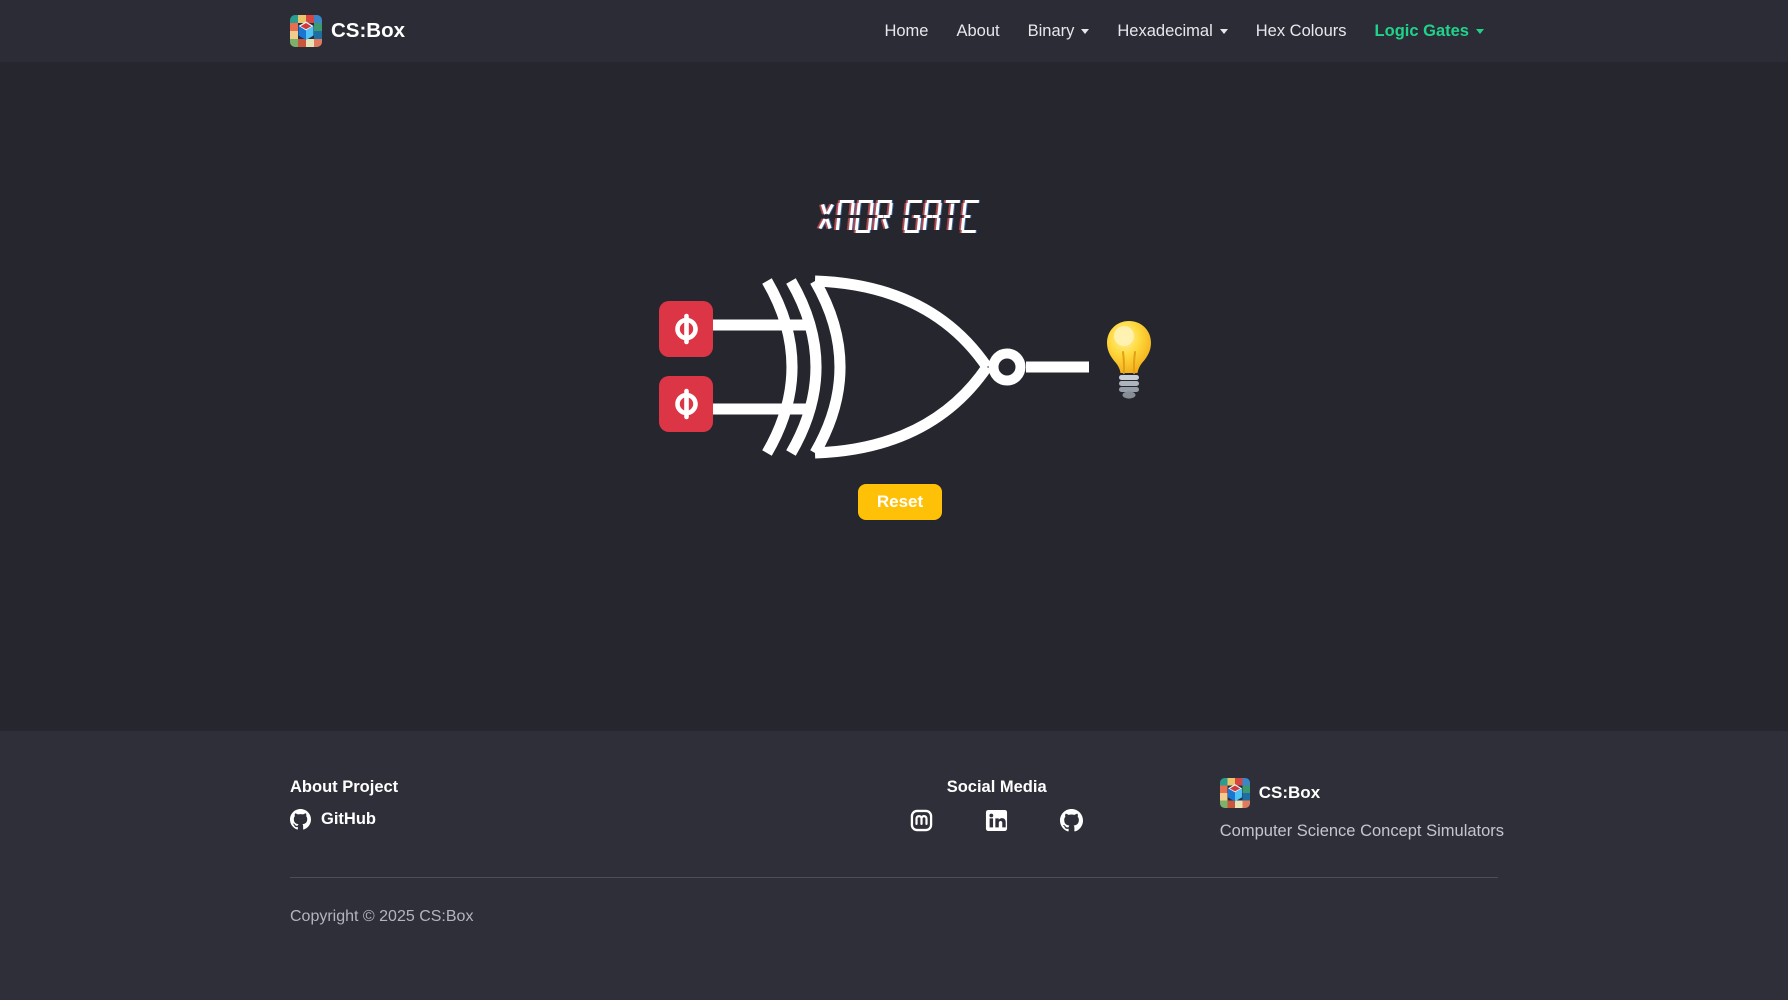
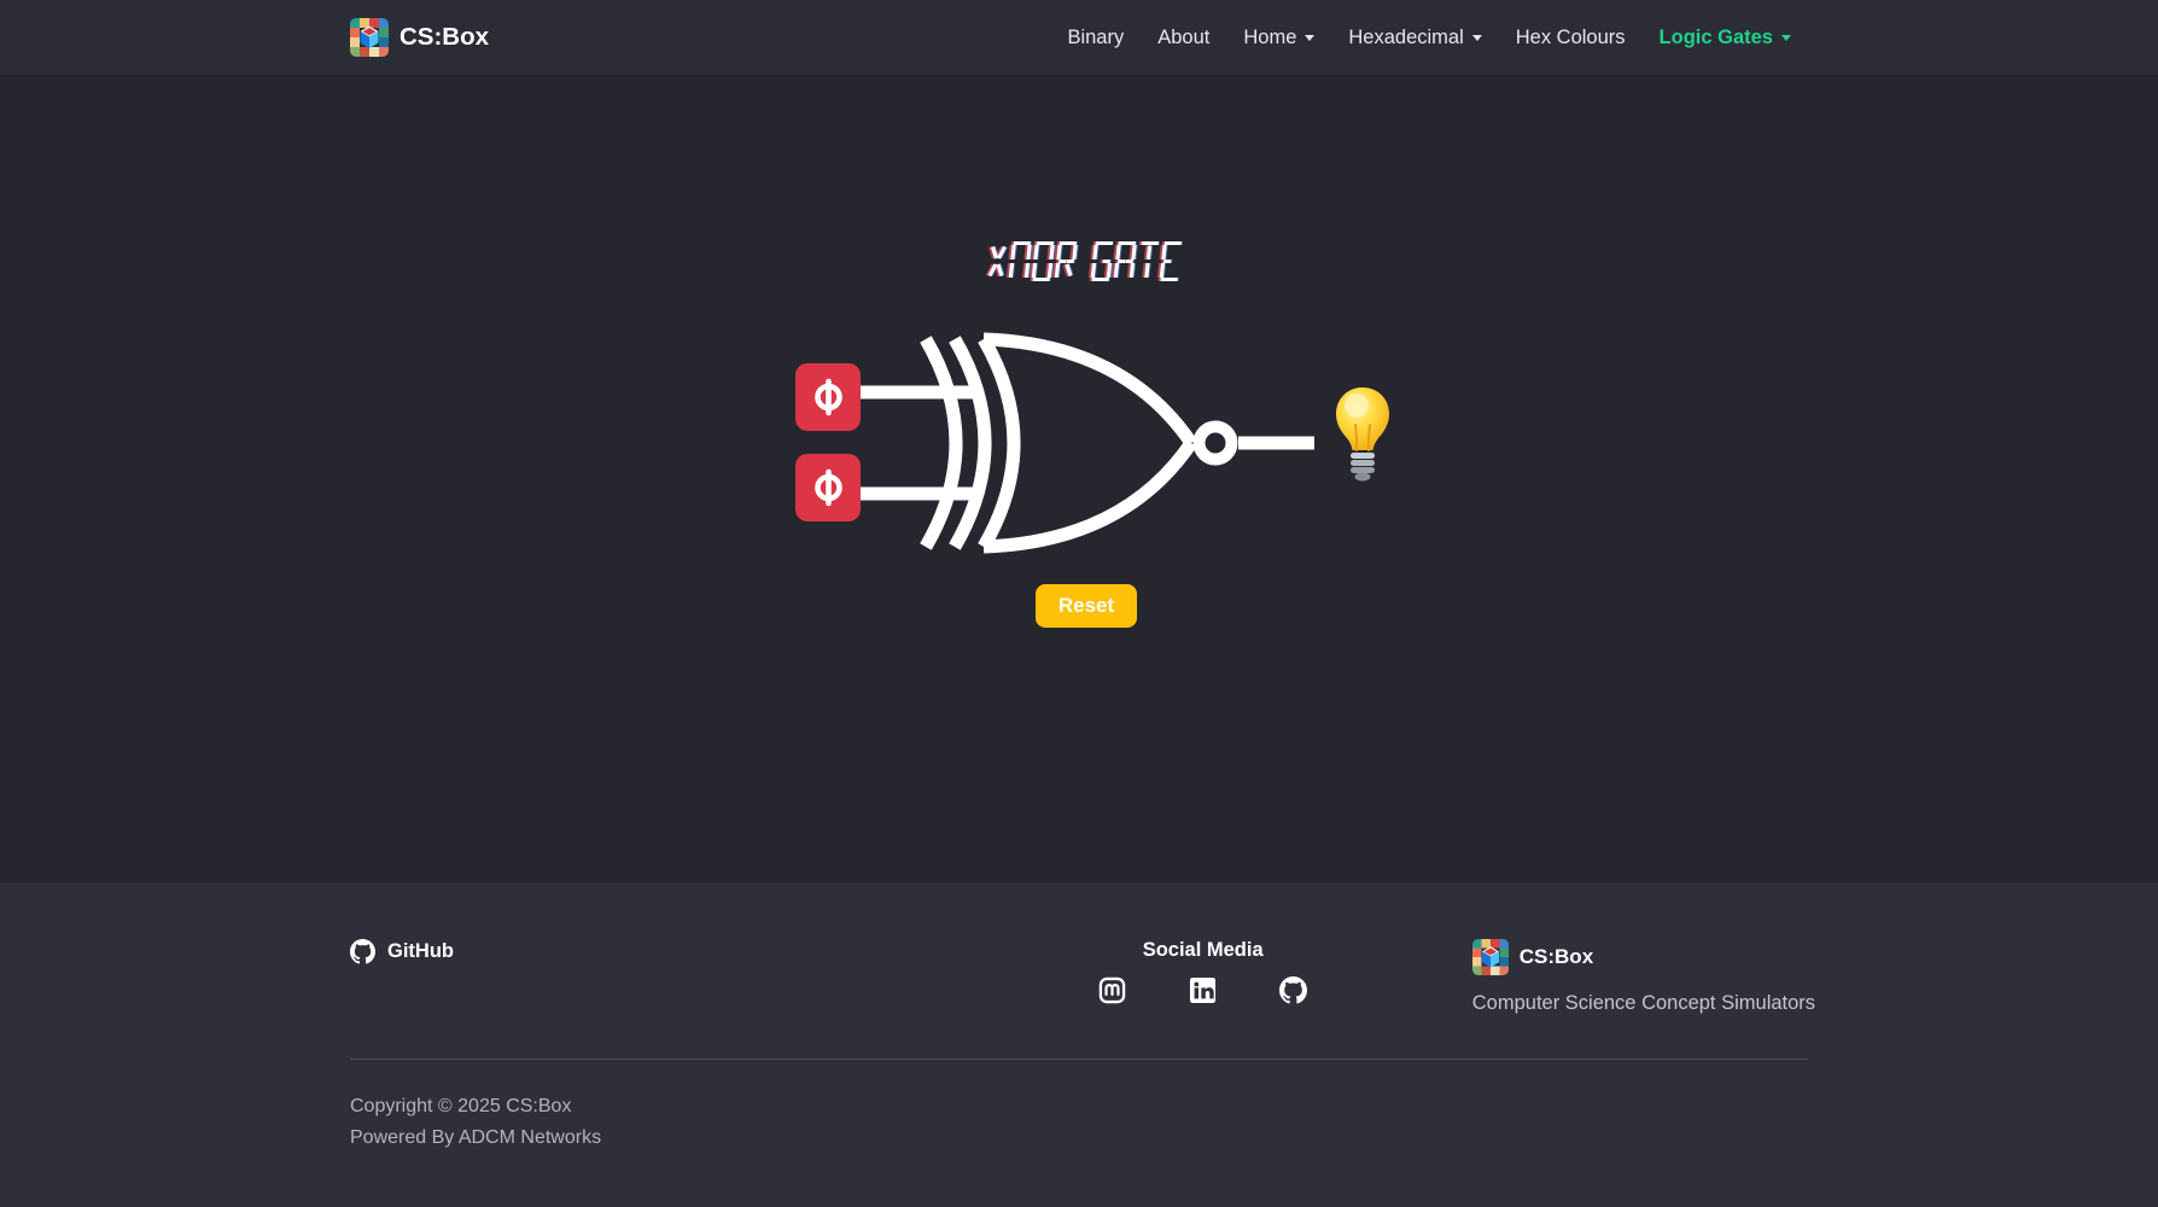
  CS:Box
- Home
+ Binary
  About
- Binary
+ Home
  Hexadecimal
  Hex Colours
  Logic Gates
  Reset
- About Project
  GitHub
  Social Media
  CS:Box
  Computer Science Concept Simulators
  Copyright © 2025 CS:Box
+ Powered By ADCM Networks
